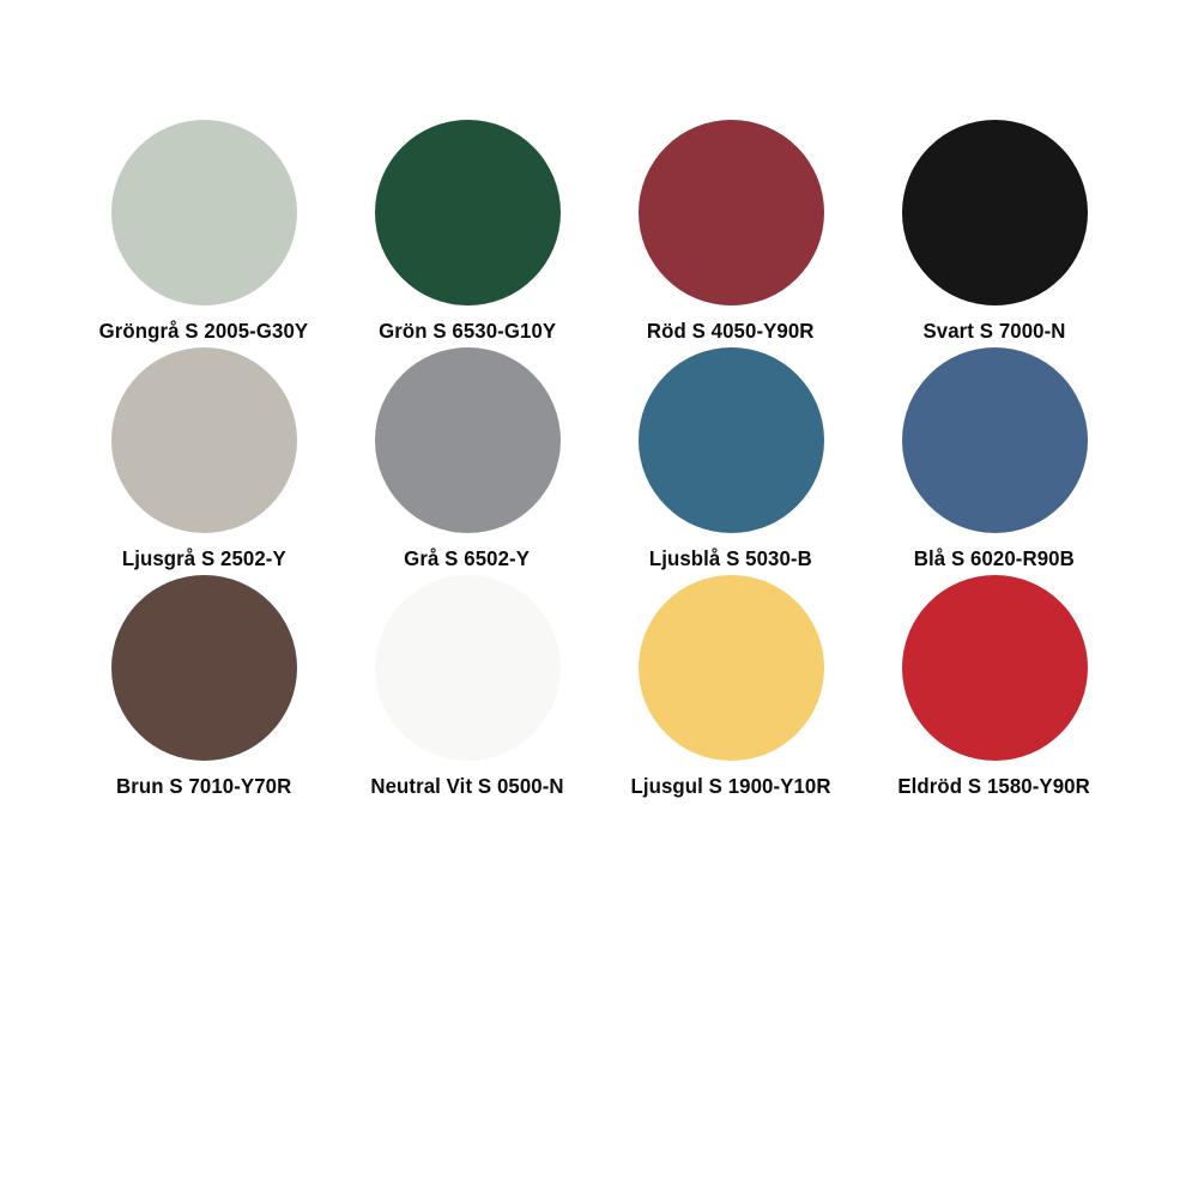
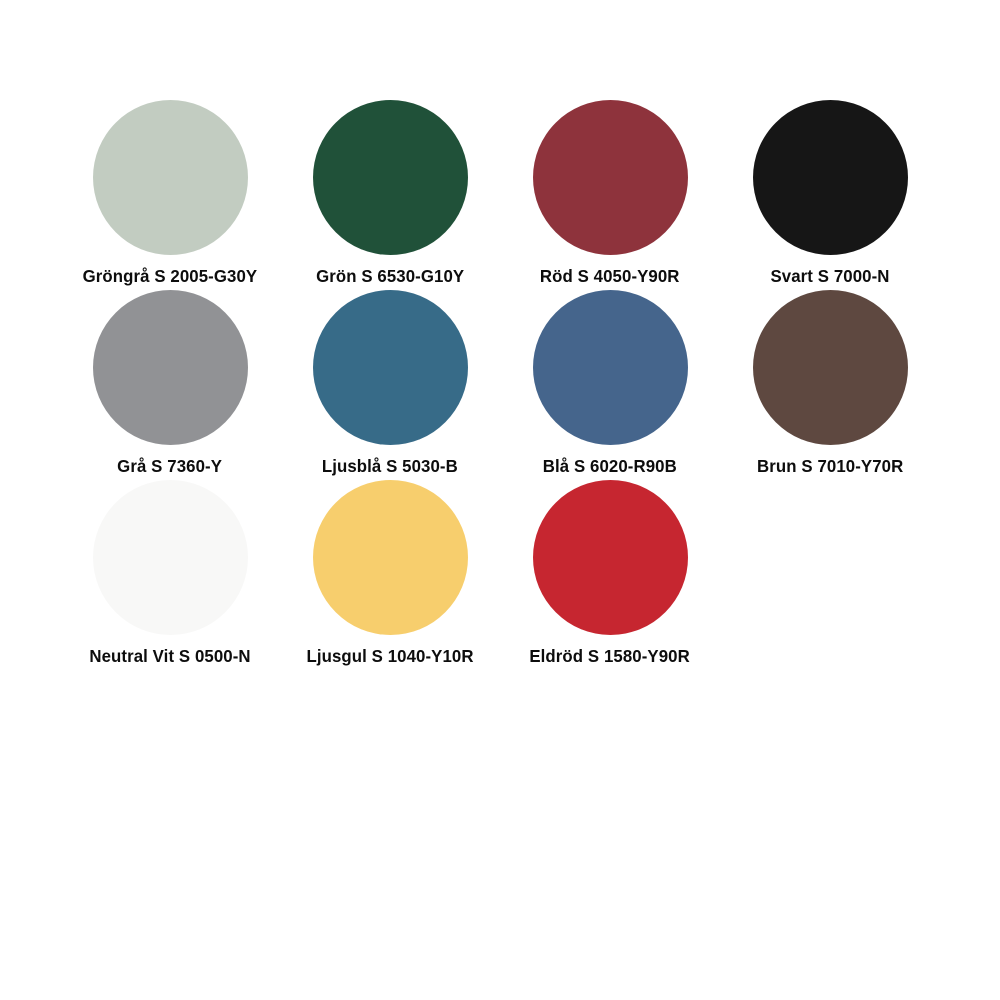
  Gröngrå S 2005-G30Y
  Grön S 6530-G10Y
  Röd S 4050-Y90R
  Svart S 7000-N
- Ljusgrå S 2502-Y
- Grå S 6502-Y
+ Grå S 7360-Y
  Ljusblå S 5030-B
  Blå S 6020-R90B
  Brun S 7010-Y70R
  Neutral Vit S 0500-N
- Ljusgul S 1900-Y10R
+ Ljusgul S 1040-Y10R
  Eldröd S 1580-Y90R
